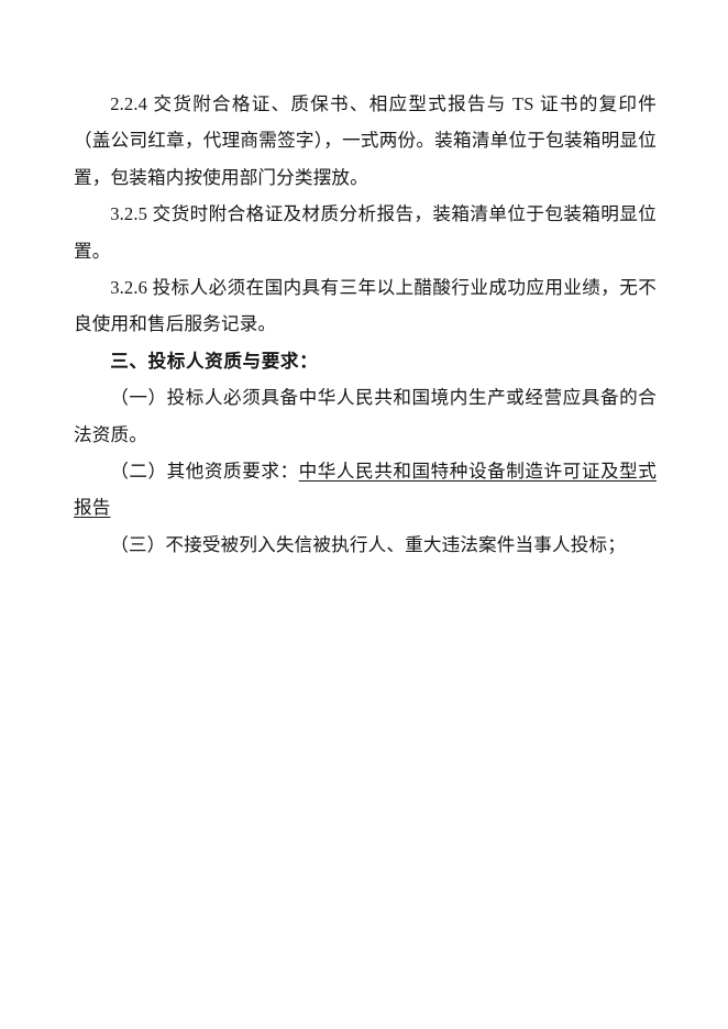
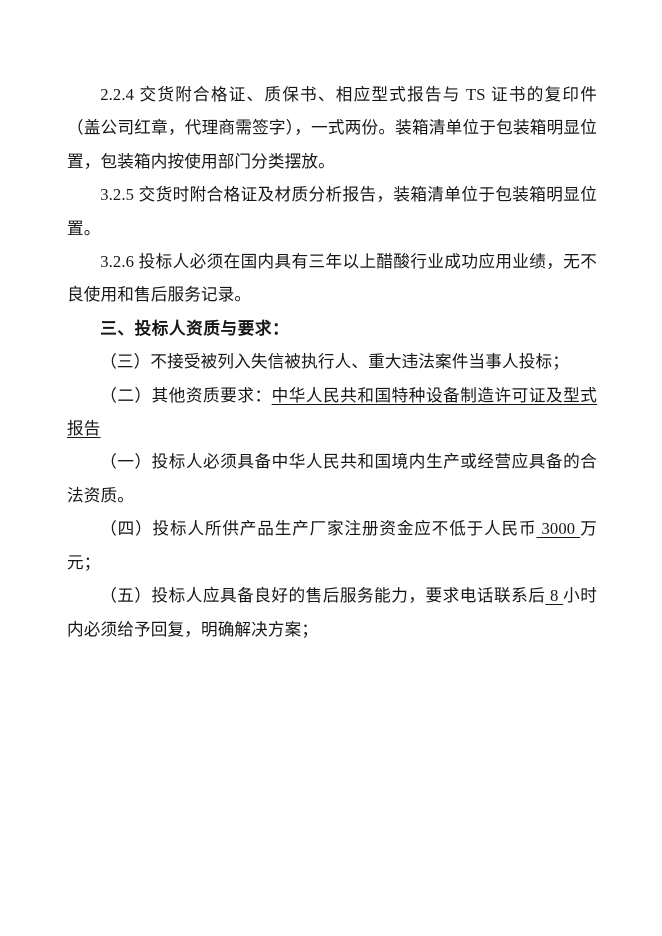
  2.2.4 交货附合格证、质保书、相应型式报告与 TS 证书的复印件（盖公司红章，代理商需签字），一式两份。装箱清单位于包装箱明显位置，包装箱内按使用部门分类摆放。
  3.2.5 交货时附合格证及材质分析报告，装箱清单位于包装箱明显位置。
  3.2.6 投标人必须在国内具有三年以上醋酸行业成功应用业绩，无不良使用和售后服务记录。
  三、投标人资质与要求：
- （一）投标人必须具备中华人民共和国境内生产或经营应具备的合法资质。
+ （三）不接受被列入失信被执行人、重大违法案件当事人投标；
  （二）其他资质要求：中华人民共和国特种设备制造许可证及型式报告
- （三）不接受被列入失信被执行人、重大违法案件当事人投标；
+ （一）投标人必须具备中华人民共和国境内生产或经营应具备的合法资质。
+ （四）投标人所供产品生产厂家注册资金应不低于人民币 3000 万元；
+ （五）投标人应具备良好的售后服务能力，要求电话联系后 8 小时内必须给予回复，明确解决方案；
